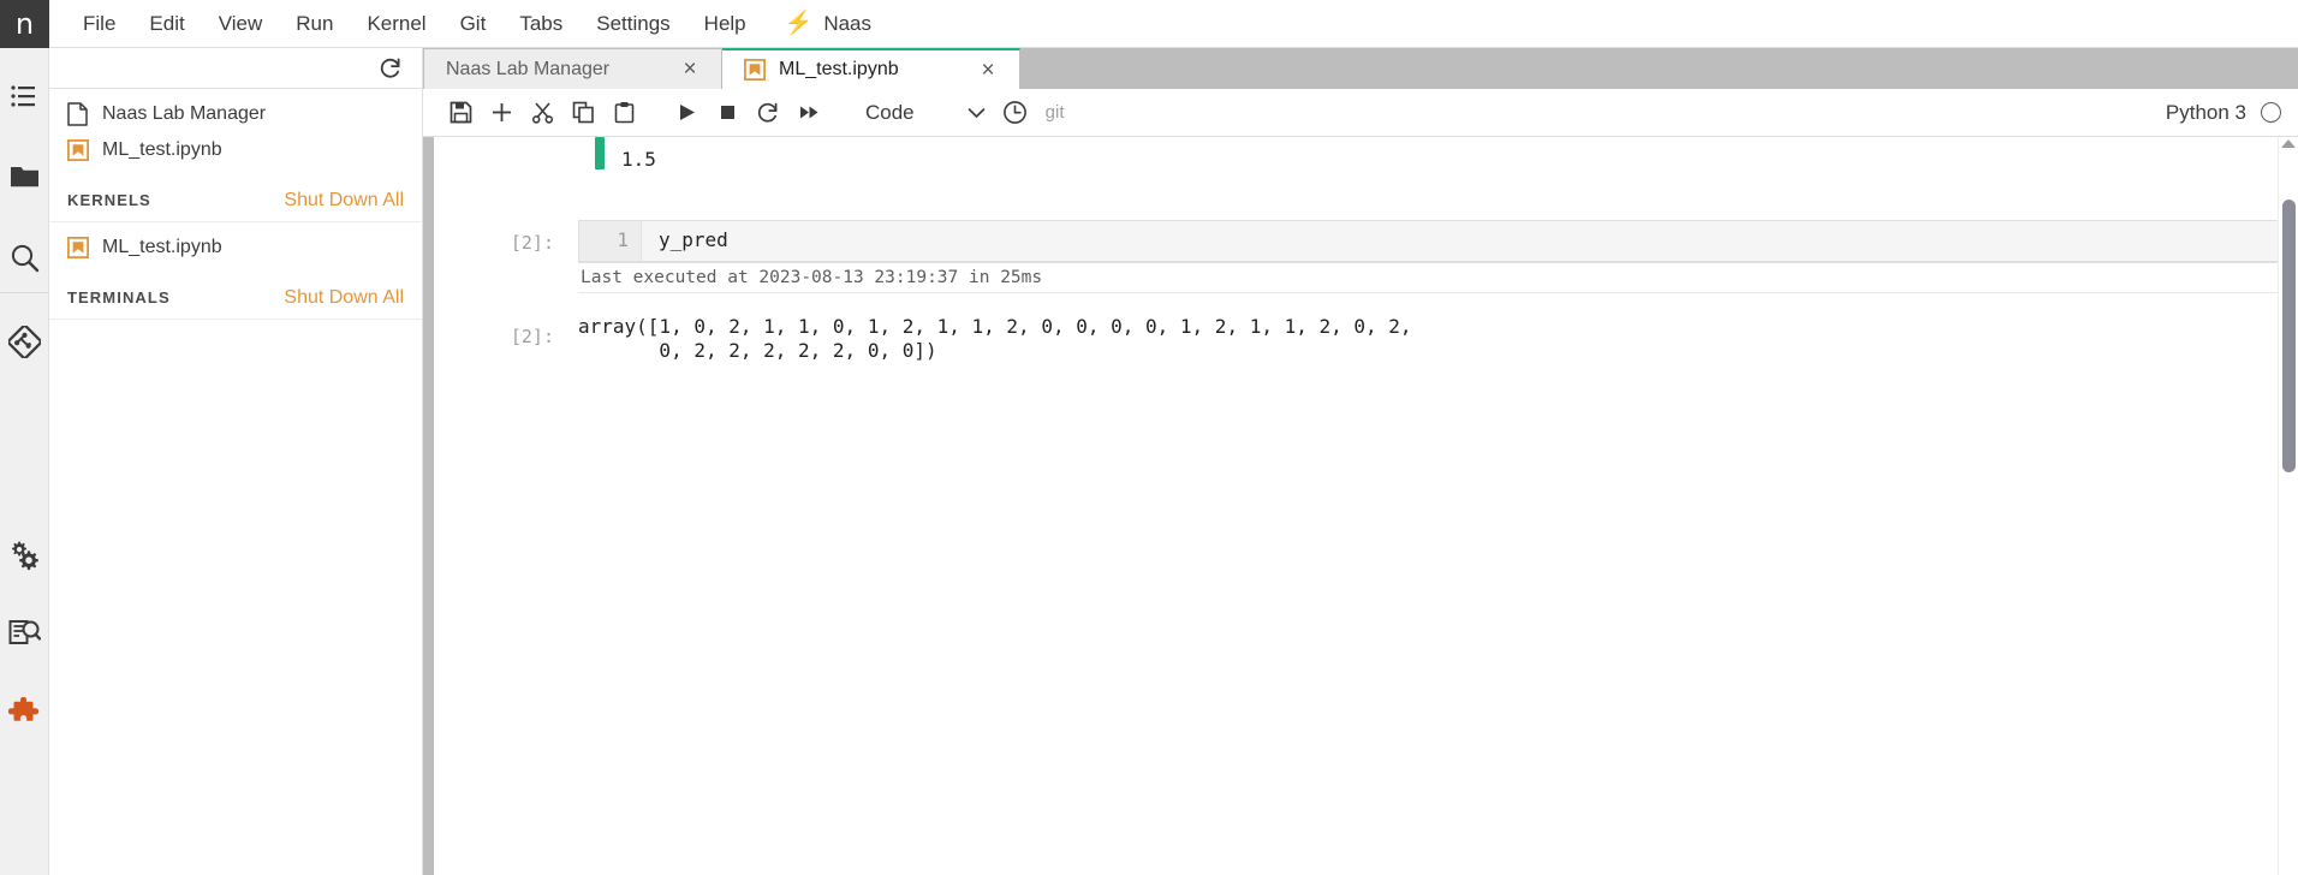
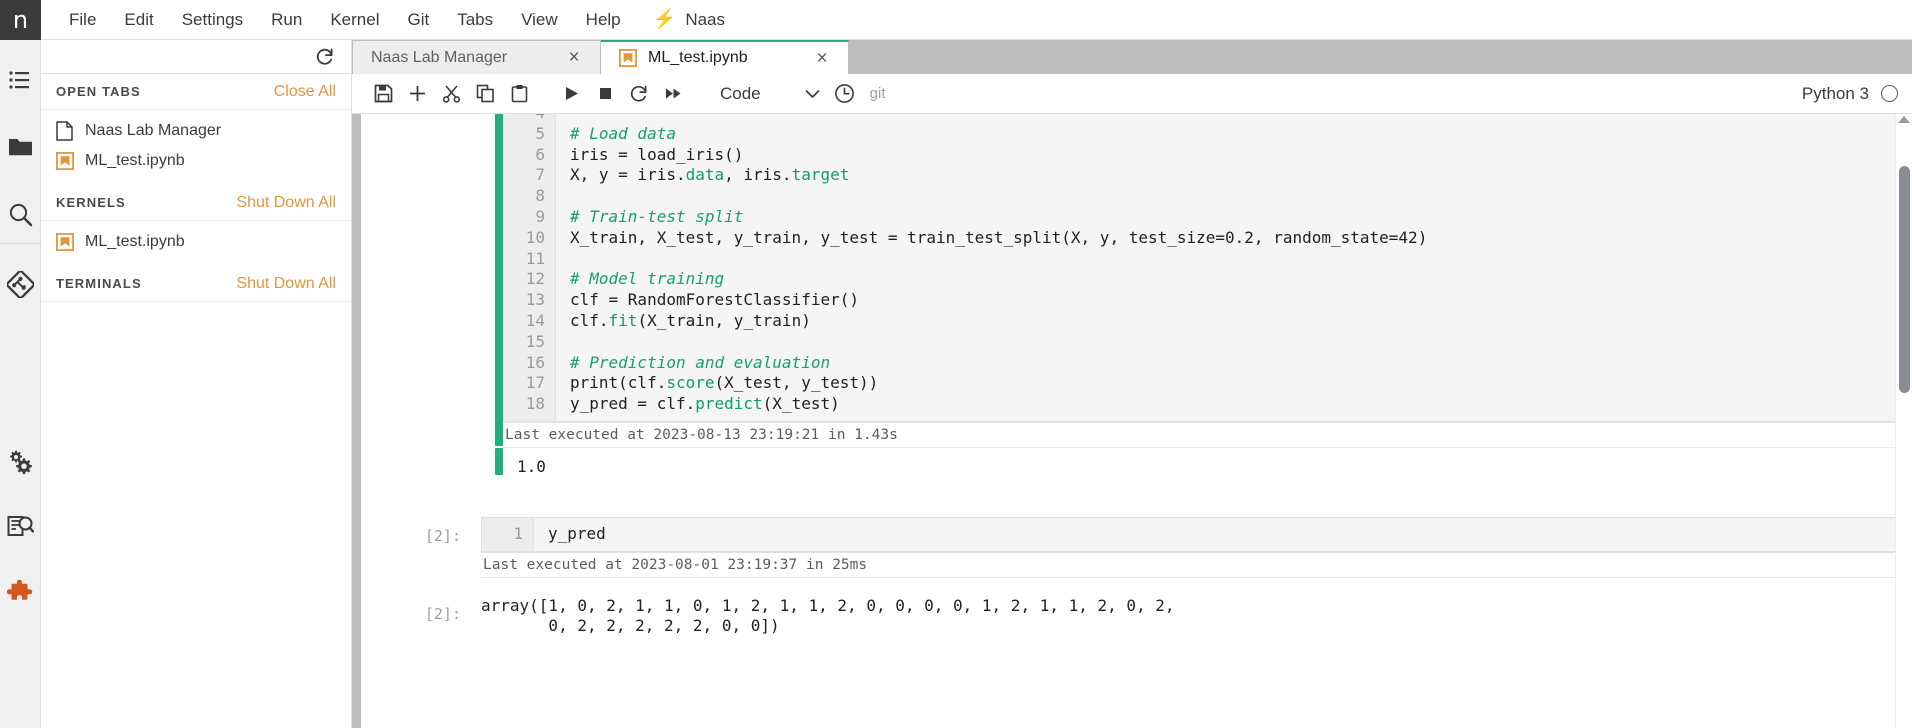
  n
  File
  Edit
- View
+ Settings
  Run
  Kernel
  Git
  Tabs
- Settings
+ View
  Help
  ⚡
  Naas
+ OPEN TABS
+ Close All
  Naas Lab Manager
  ML_test.ipynb
  KERNELS
  Shut Down All
  ML_test.ipynb
  TERMINALS
  Shut Down All
  Naas Lab Manager
  ×
  ML_test.ipynb
  ×
  Code
  git
  Python 3
+ 5
+ 6
+ 7
+ 8
+ 9
+ 10
+ 11
+ 12
+ 13
+ 14
+ 15
+ 16
+ 17
+ 18
+ # Load data
+ iris = load_iris()
+ X, y = iris.data, iris.target
+ # Train-test split
+ X_train, X_test, y_train, y_test = train_test_split(X, y, test_size=0.2, random_state=42)
+ # Model training
+ clf = RandomForestClassifier()
+ clf.fit(X_train, y_train)
+ # Prediction and evaluation
+ print(clf.score(X_test, y_test))
+ y_pred = clf.predict(X_test)
+ Last executed at 2023-08-13 23:19:21 in 1.43s
- 1.5
+ 1.0
  [2]:
  1
  y_pred
- Last executed at 2023-08-13 23:19:37 in 25ms
+ Last executed at 2023-08-01 23:19:37 in 25ms
  [2]:
  array([1, 0, 2, 1, 1, 0, 1, 2, 1, 1, 2, 0, 0, 0, 0, 1, 2, 1, 1, 2, 0, 2,
  0, 2, 2, 2, 2, 2, 0, 0])
